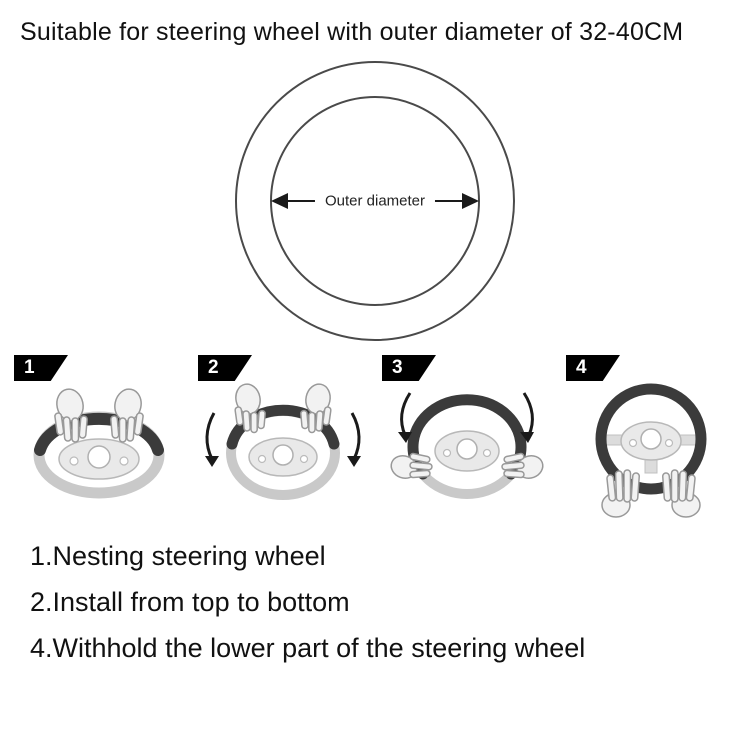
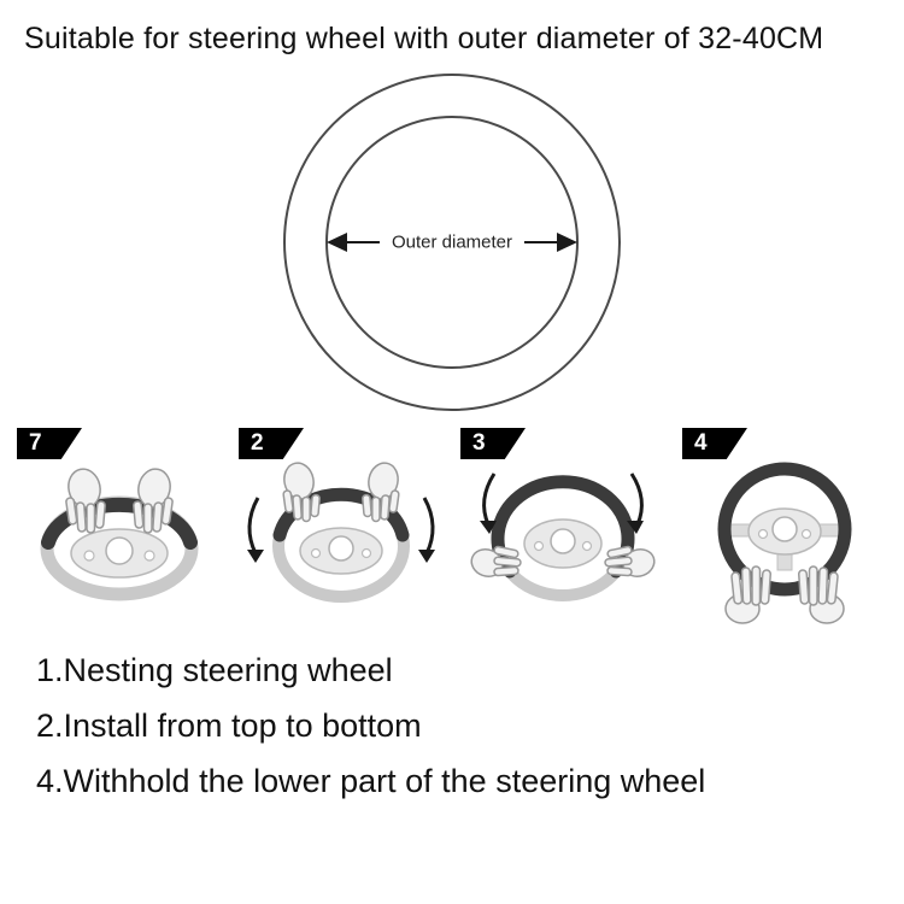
  Suitable for steering wheel with outer diameter of 32-40CM
  Outer diameter
- 1
+ 7
  2
  3
  4
  1.Nesting steering wheel
  2.Install from top to bottom
  4.Withhold the lower part of the steering wheel
